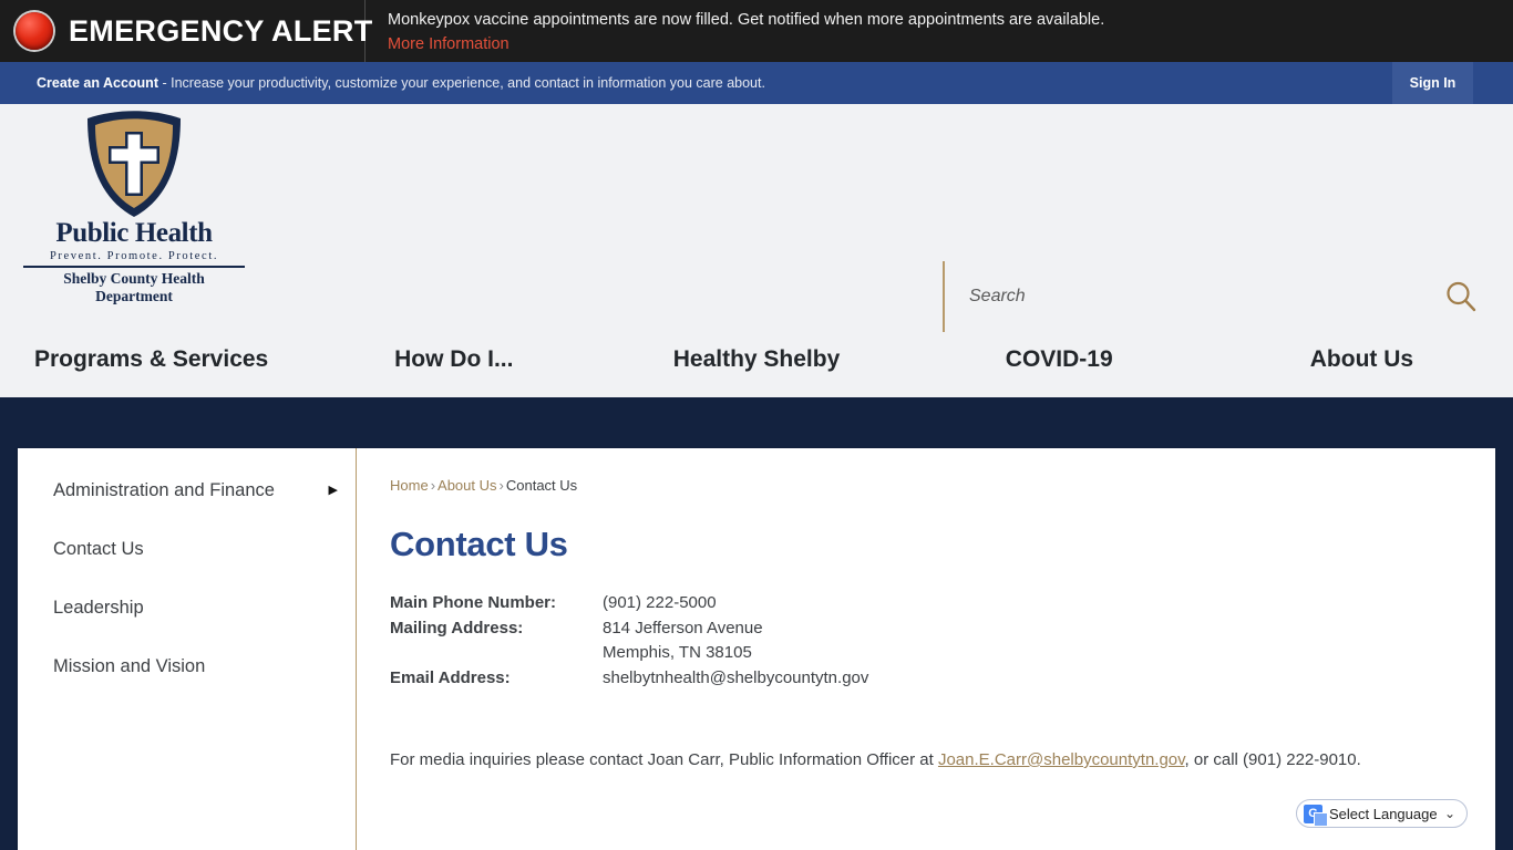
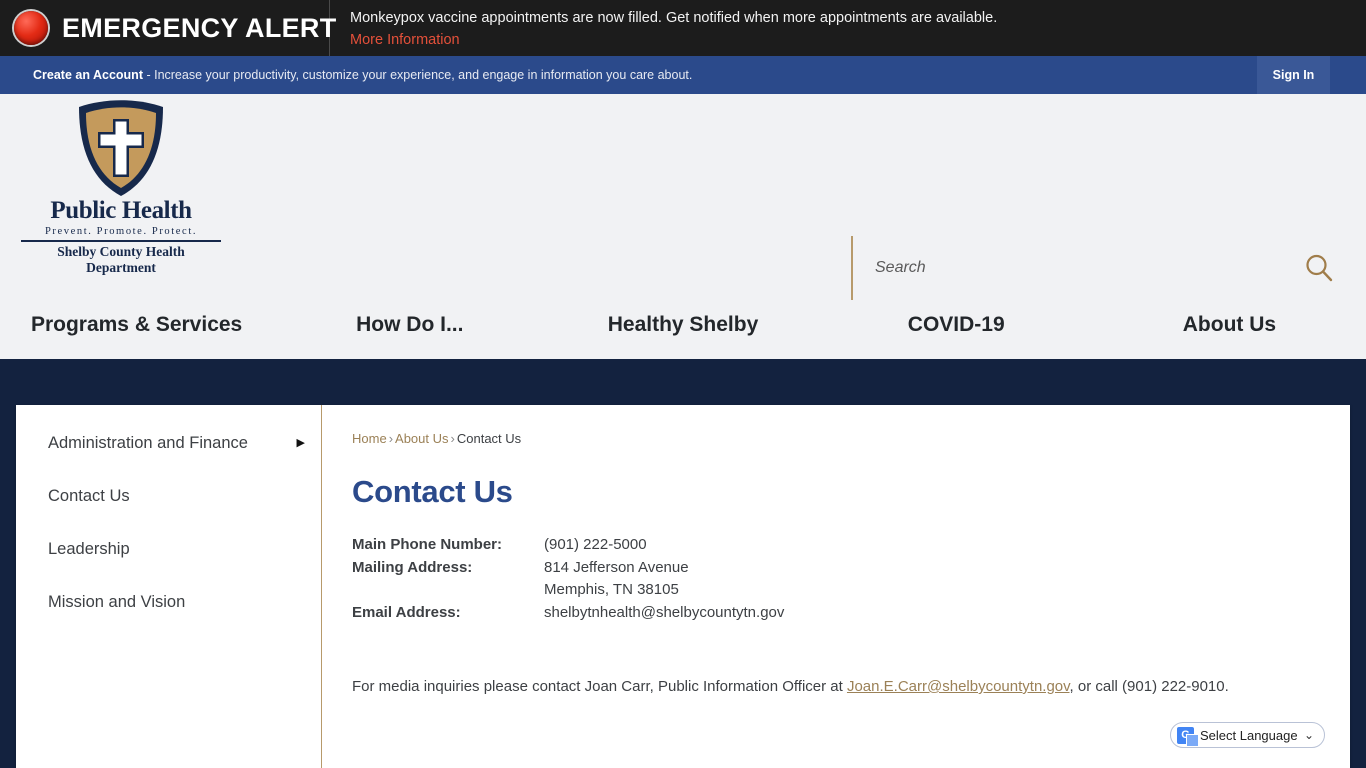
  EMERGENCY ALERT
  Monkeypox vaccine appointments are now filled. Get notified when more appointments are available.
  More Information
- Create an Account - Increase your productivity, customize your experience, and contact in information you care about.
+ Create an Account - Increase your productivity, customize your experience, and engage in information you care about.
  Sign In
  Public Health
  Prevent. Promote. Protect.
  Shelby County Health Department
  Search
  Programs & Services
  How Do I...
  Healthy Shelby
  COVID-19
  About Us
  Administration and Finance
  ▶
  Contact Us
  Leadership
  Mission and Vision
  Home › About Us › Contact Us
  Contact Us
  Main Phone Number:	(901) 222-5000
  Mailing Address:	814 Jefferson Avenue
  	Memphis, TN 38105
  Email Address:	shelbytnhealth@shelbycountytn.gov
  For media inquiries please contact Joan Carr, Public Information Officer at Joan.E.Carr@shelbycountytn.gov, or call (901) 222-9010.
  G
  Select Language
  ⌄
